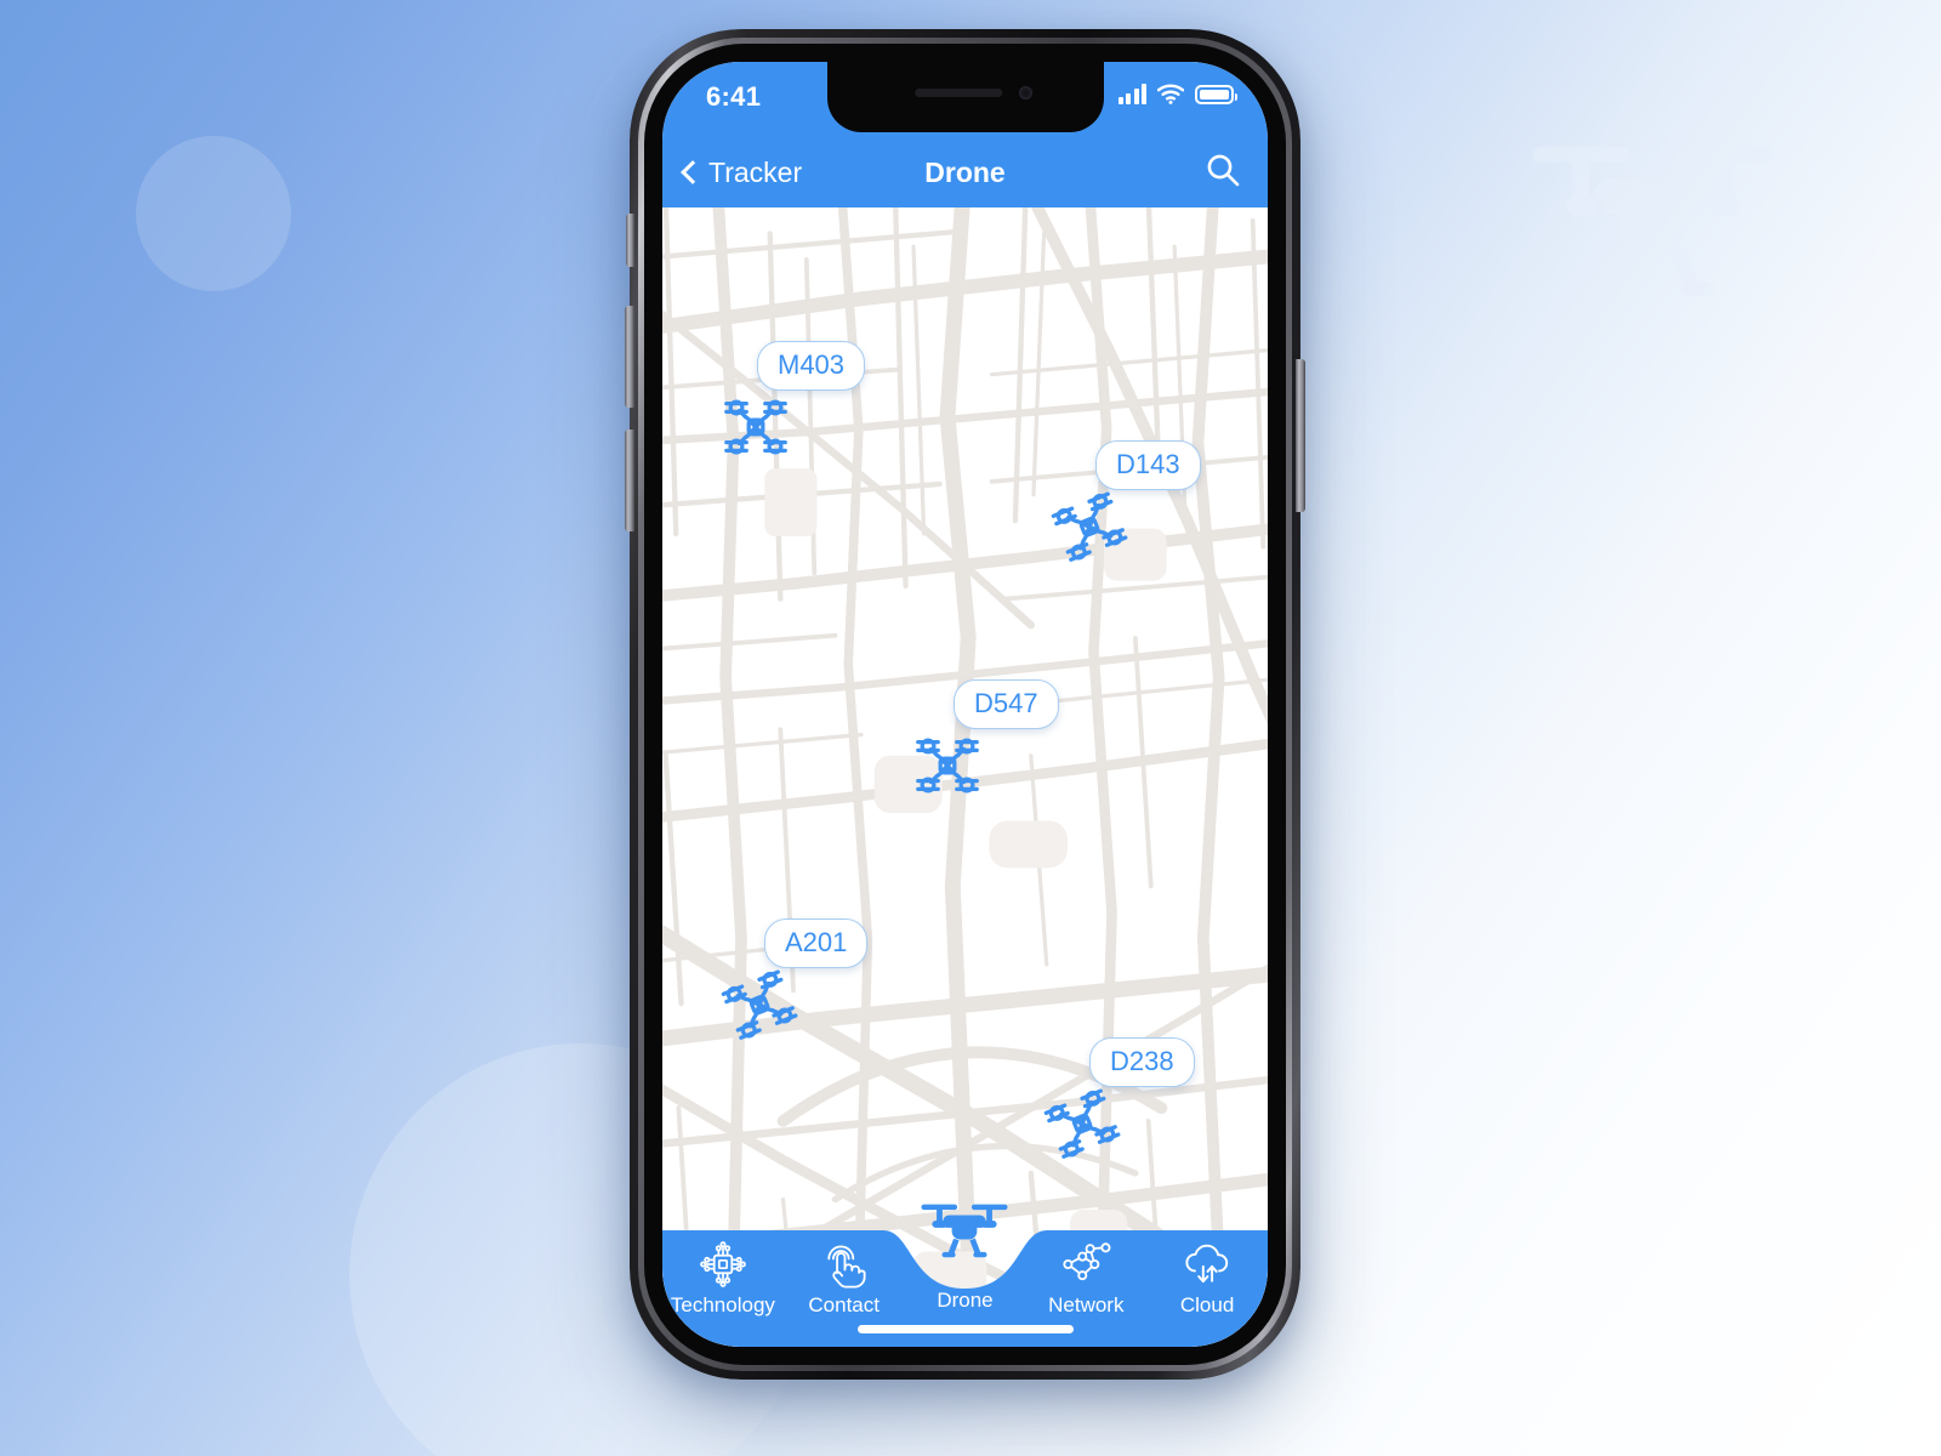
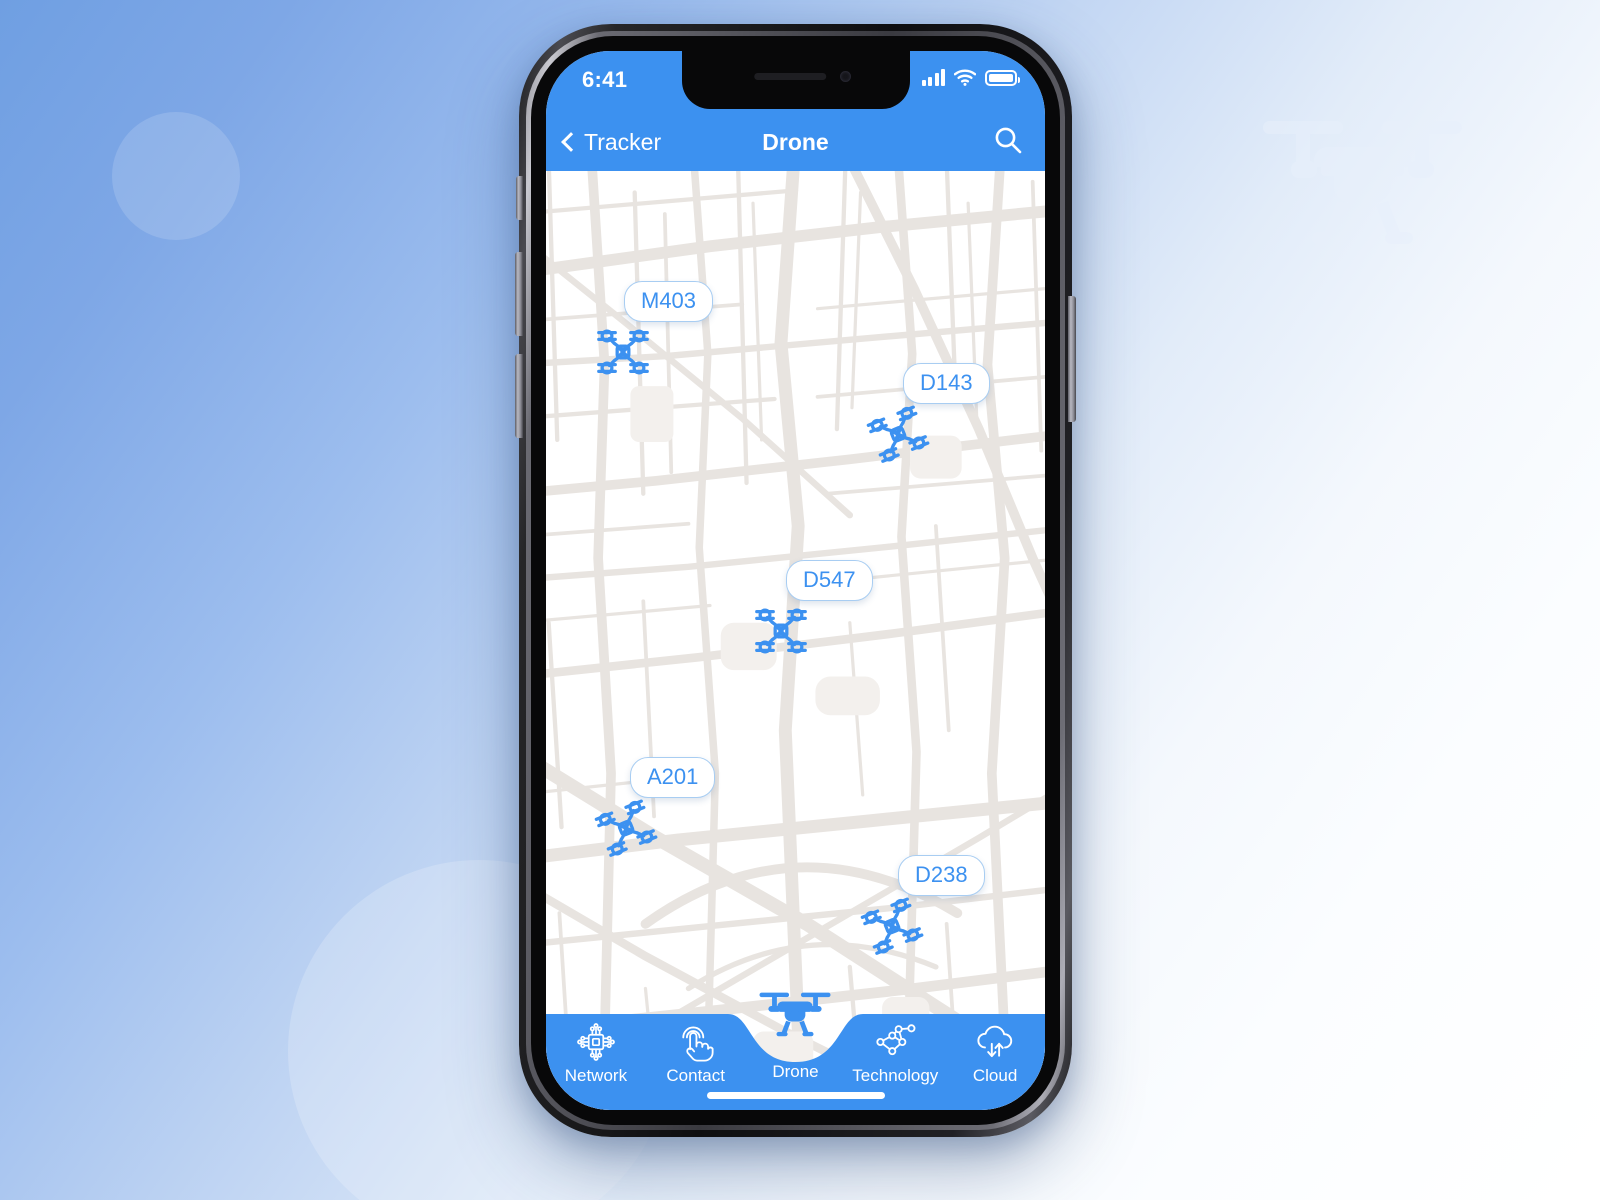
  M403
  D143
  D547
  A201
  D238
  6:41
  Tracker
  Drone
- Technology
+ Network
  Contact
  Drone
- Network
+ Technology
  Cloud
